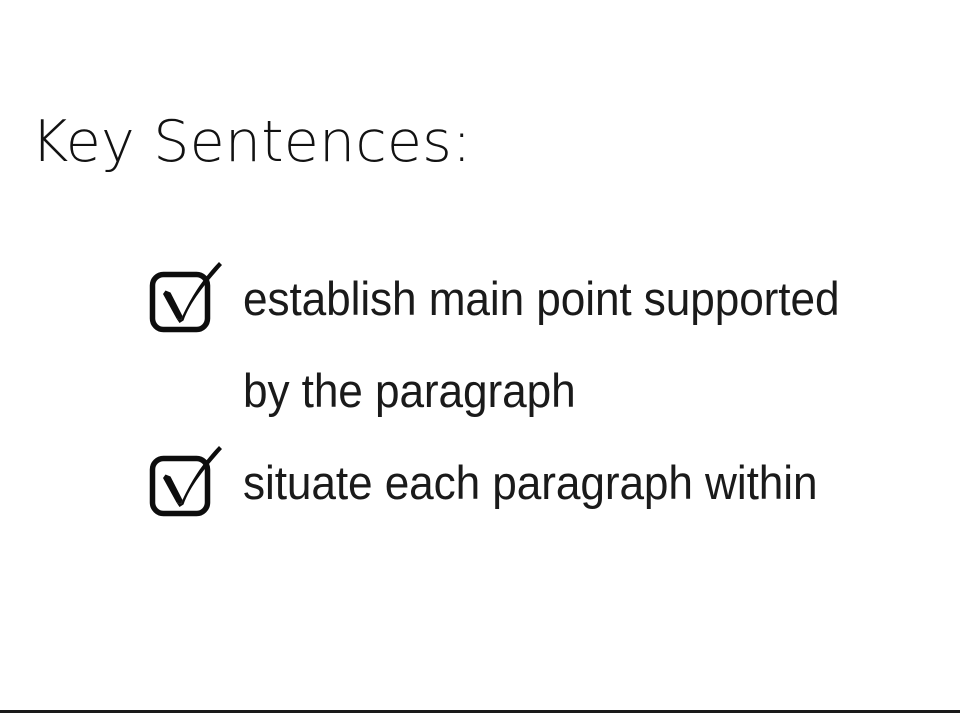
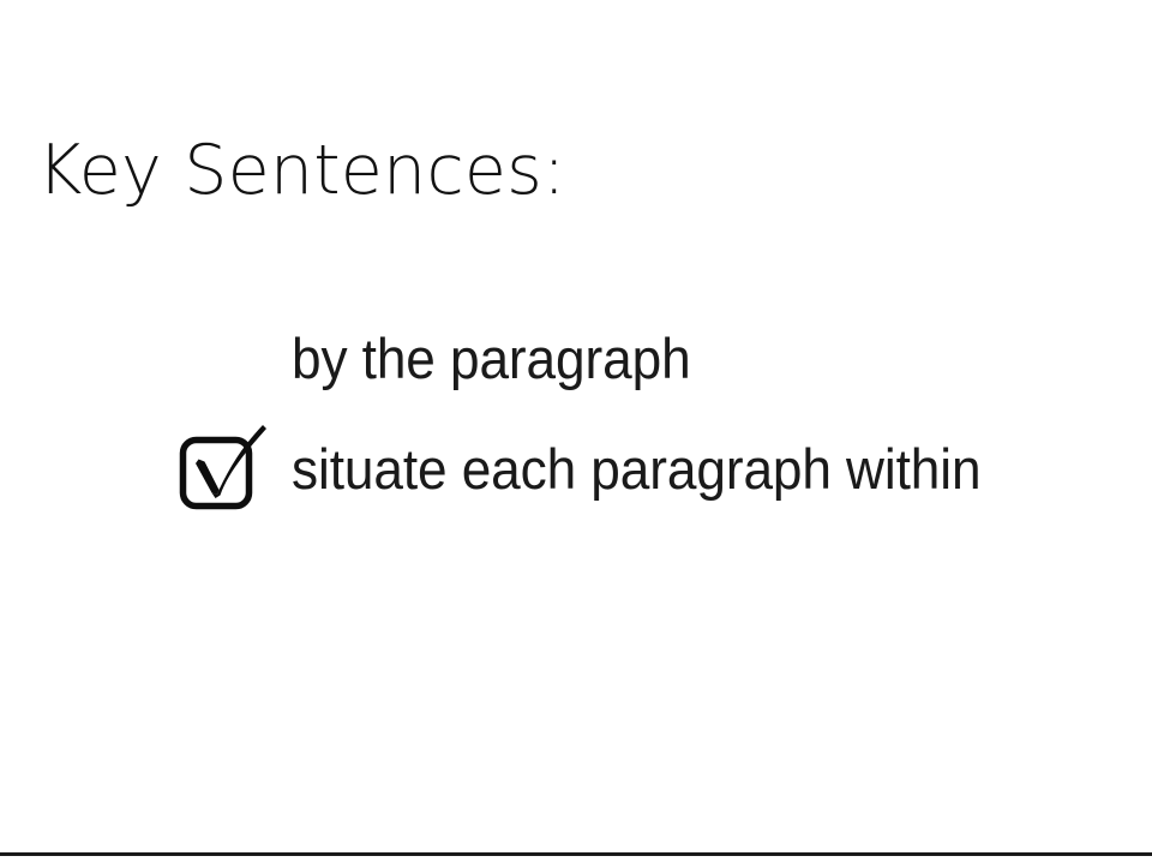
  Key Sentences:
- establish main point supported
  by the paragraph
  situate each paragraph within
